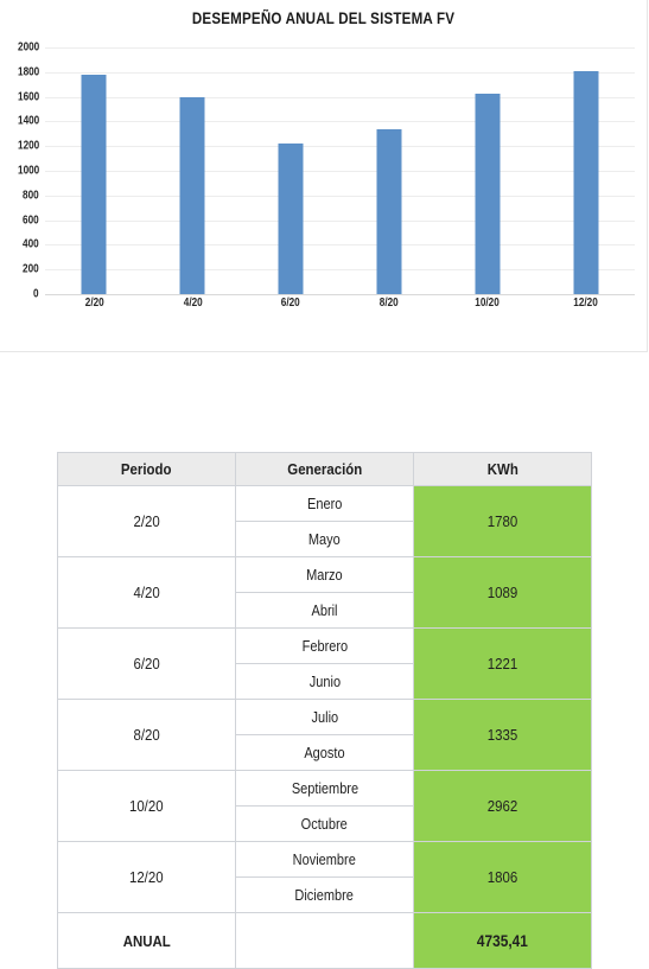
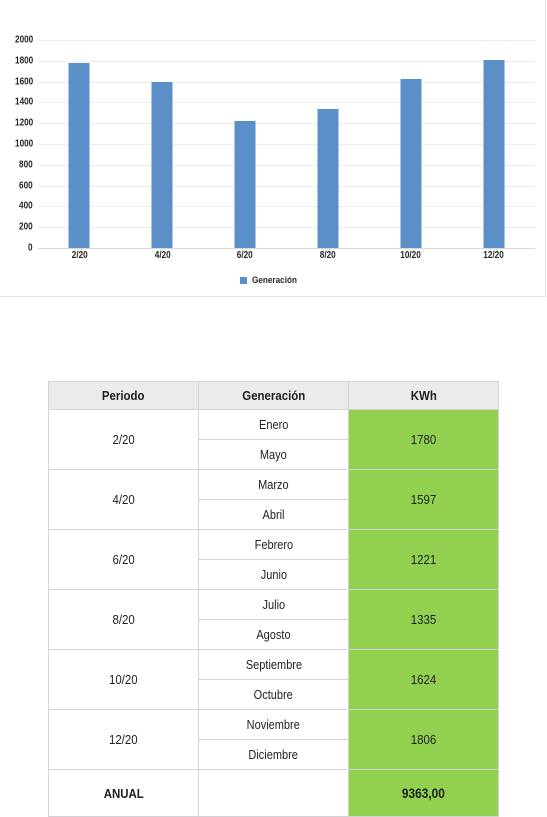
- DESEMPEÑO ANUAL DEL SISTEMA FV
  2000
  1800
  1600
  1400
  1200
  1000
  800
  600
  400
  200
  0
  2/20
  4/20
  6/20
  8/20
  10/20
  12/20
+ Generación
  Periodo	Generación	KWh
  2/20	Enero	1780
  Mayo
- 4/20	Marzo	1089
+ 4/20	Marzo	1597
  Abril
  6/20	Febrero	1221
  Junio
  8/20	Julio	1335
  Agosto
- 10/20	Septiembre	2962
+ 10/20	Septiembre	1624
  Octubre
  12/20	Noviembre	1806
  Diciembre
- ANUAL		4735,41
+ ANUAL		9363,00
